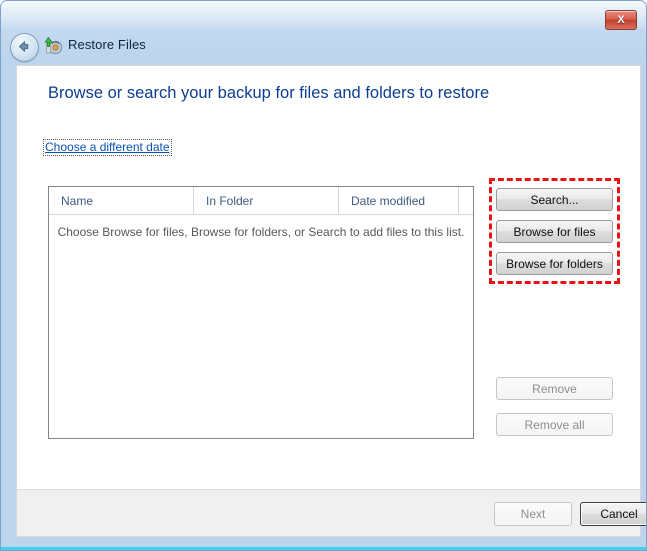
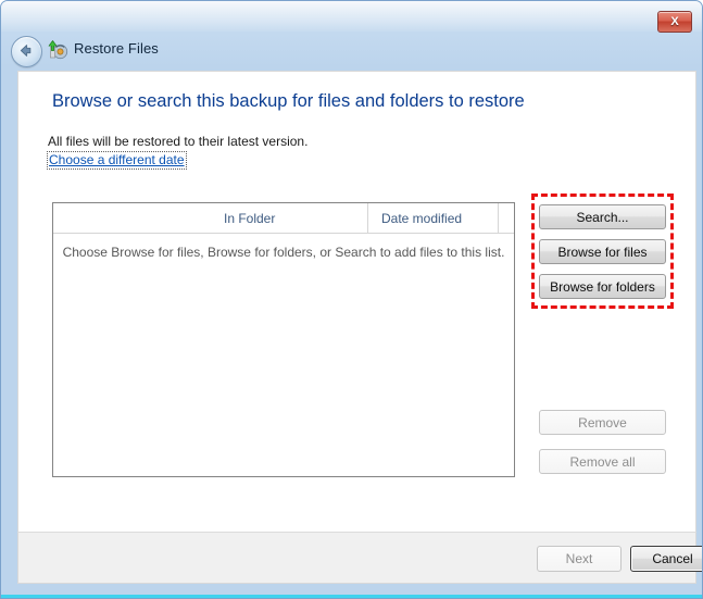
  X
  Restore Files
- Browse or search your backup for files and folders to restore
+ Browse or search this backup for files and folders to restore
+ All files will be restored to their latest version.
  Choose a different date
- Name
  In Folder
  Date modified
  Choose Browse for files, Browse for folders, or Search to add files to this list.
  Search...
  Browse for files
  Browse for folders
  Remove
  Remove all
  Next
  Cancel
